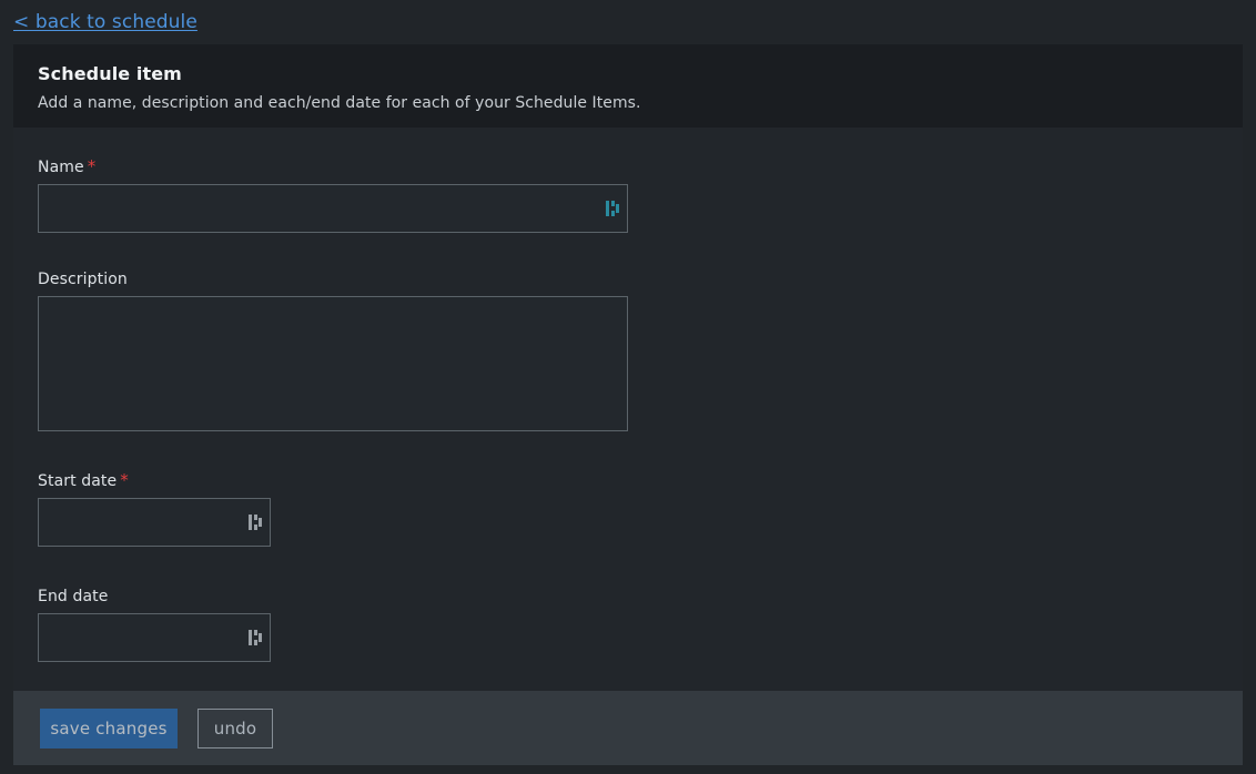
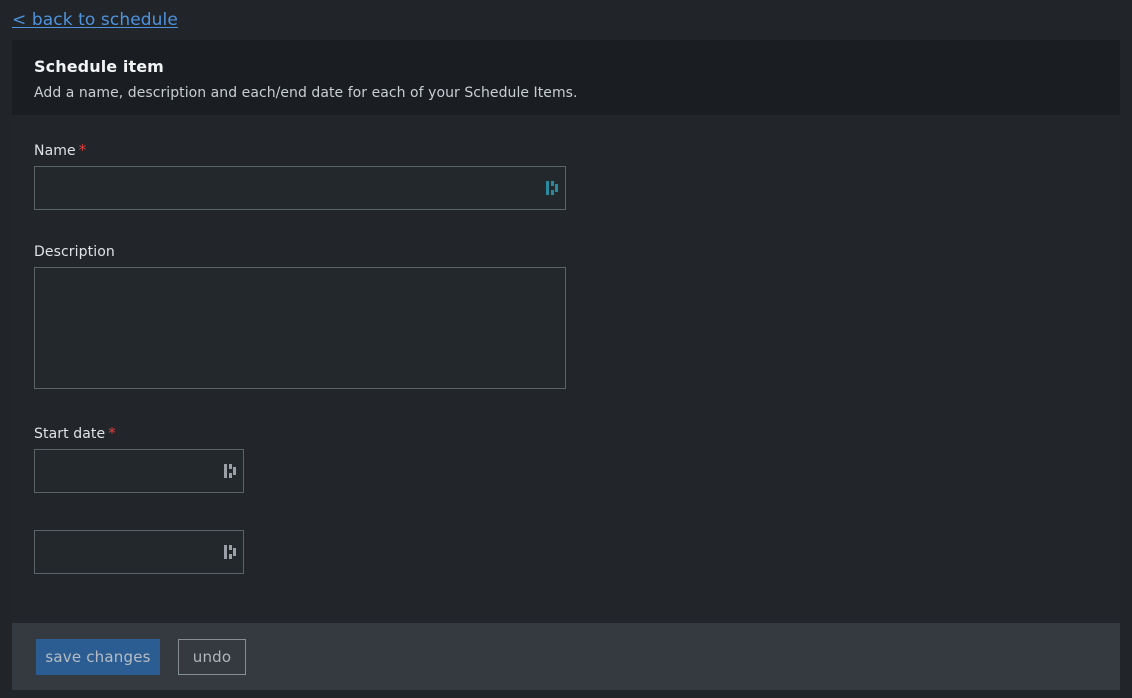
  < back to schedule
  Schedule item
  Add a name, description and each/end date for each of your Schedule Items.
  Name *
  Description
  Start date *
- End date
  save changes
  undo
